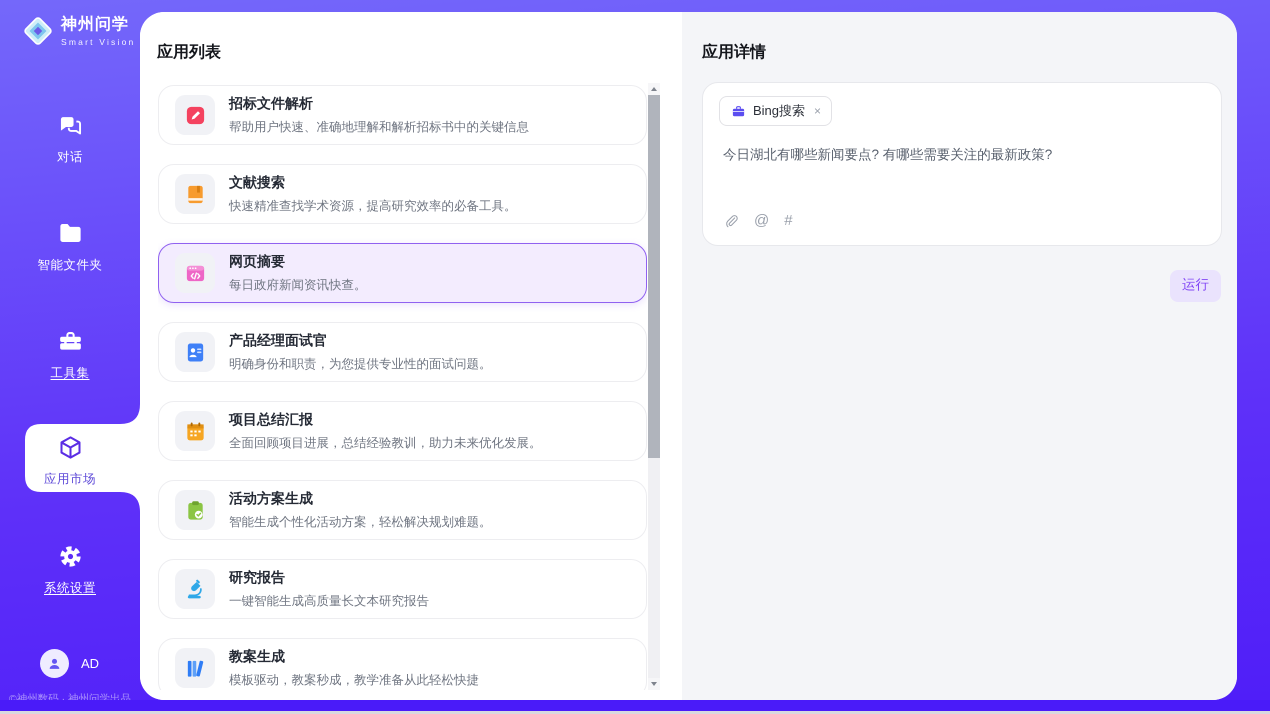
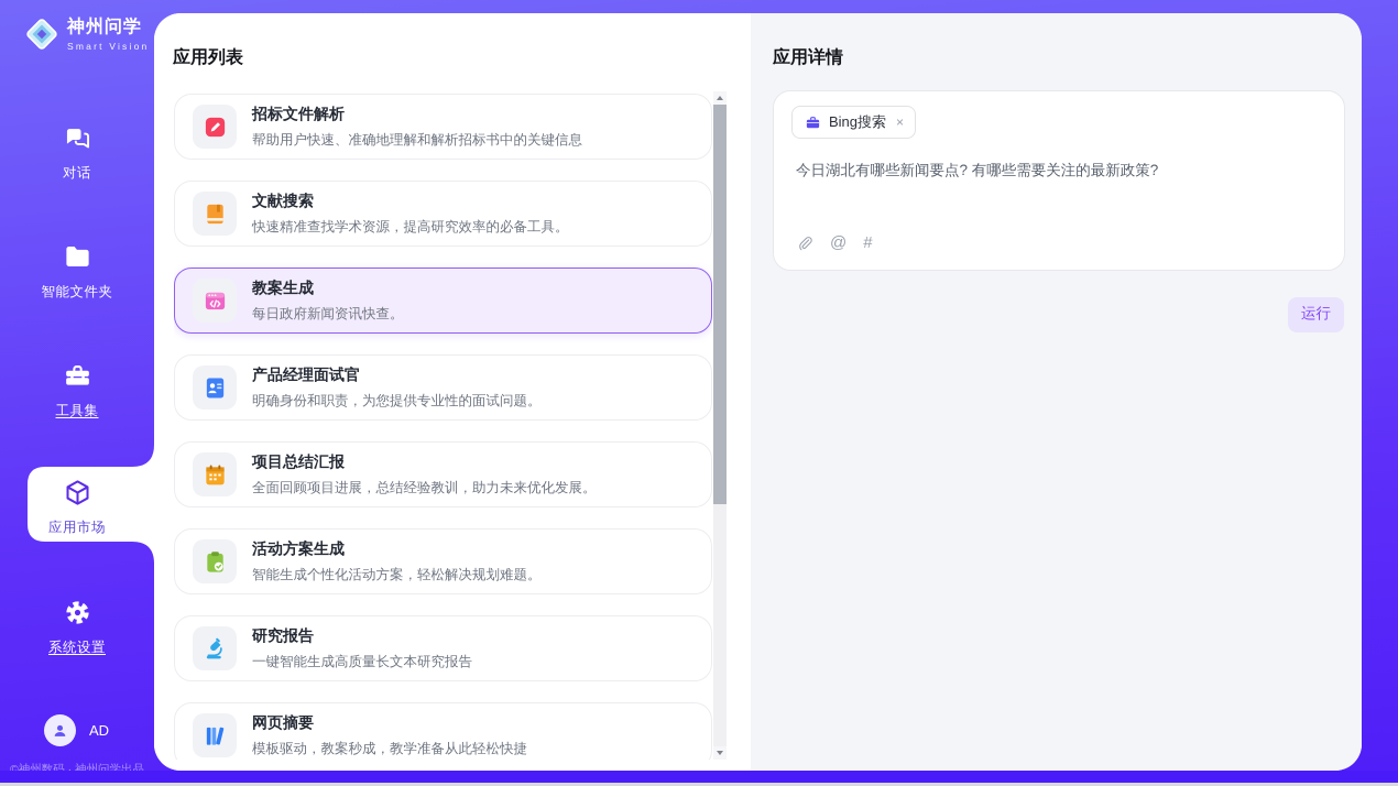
  神州问学
  Smart Vision
  对话
  智能文件夹
  工具集
  应用市场
  系统设置
  AD
  ©神州数码 · 神州问学出品
  应用列表
  招标文件解析
  帮助用户快速、准确地理解和解析招标书中的关键信息
  文献搜索
  快速精准查找学术资源，提高研究效率的必备工具。
- 网页摘要
+ 教案生成
  每日政府新闻资讯快查。
  产品经理面试官
  明确身份和职责，为您提供专业性的面试问题。
  项目总结汇报
  全面回顾项目进展，总结经验教训，助力未来优化发展。
  活动方案生成
  智能生成个性化活动方案，轻松解决规划难题。
  研究报告
  一键智能生成高质量长文本研究报告
- 教案生成
+ 网页摘要
  模板驱动，教案秒成，教学准备从此轻松快捷
  应用详情
  Bing搜索
  ×
  今日湖北有哪些新闻要点? 有哪些需要关注的最新政策?
  @
  #
  运行
